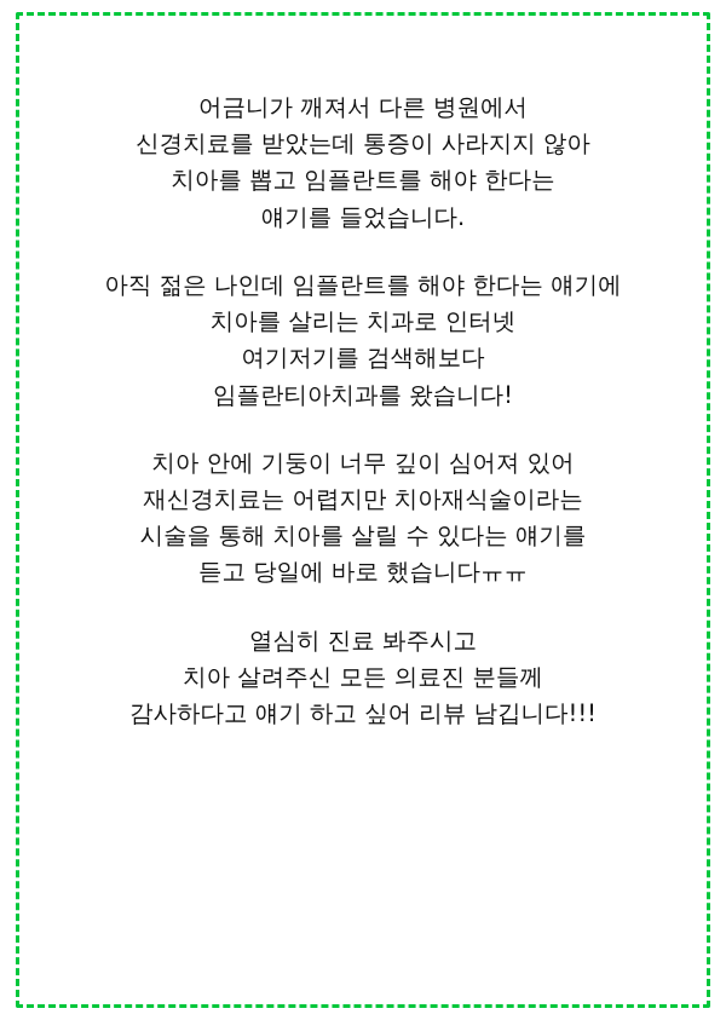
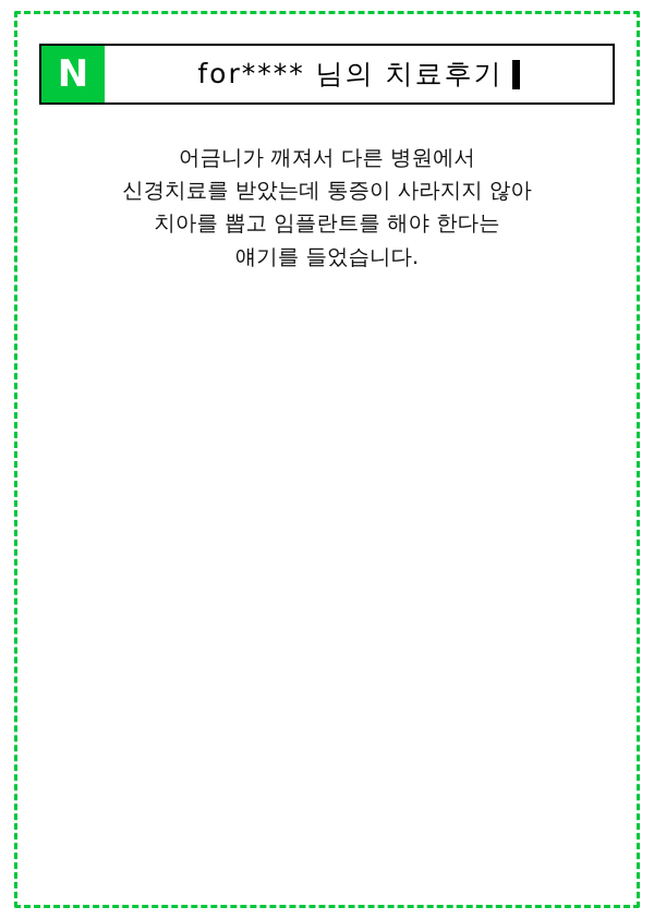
+ N
+ for**** 님의 치료후기
  어금니가 깨져서 다른 병원에서
  신경치료를 받았는데 통증이 사라지지 않아
  치아를 뽑고 임플란트를 해야 한다는
  얘기를 들었습니다.
- 아직 젊은 나인데 임플란트를 해야 한다는 얘기에
- 치아를 살리는 치과로 인터넷
- 여기저기를 검색해보다
- 임플란티아치과를 왔습니다!
- 치아 안에 기둥이 너무 깊이 심어져 있어
- 재신경치료는 어렵지만 치아재식술이라는
- 시술을 통해 치아를 살릴 수 있다는 얘기를
- 듣고 당일에 바로 했습니다ㅠㅠ
- 열심히 진료 봐주시고
- 치아 살려주신 모든 의료진 분들께
- 감사하다고 얘기 하고 싶어 리뷰 남깁니다!!!
